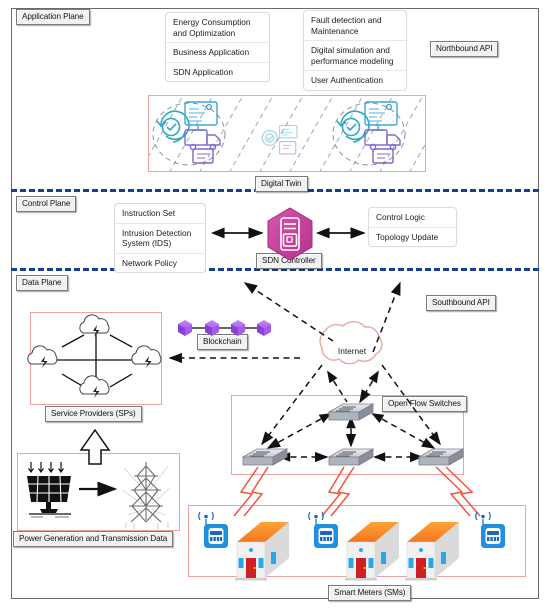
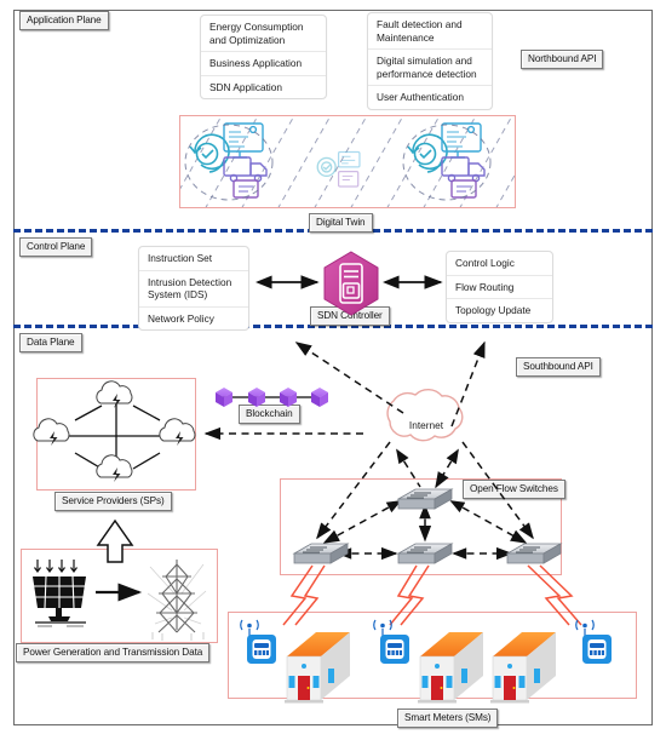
  Application Plane
  Control Plane
  Data Plane
  Northbound API
  Southbound API
  Energy Consumption and Optimization
  Business Application
  SDN Application
  Fault detection and Maintenance
- Digital simulation and performance modeling
+ Digital simulation and performance detection
  User Authentication
  Digital Twin
  Instruction Set
  Intrusion Detection System (IDS)
  Network Policy
  Control Logic
+ Flow Routing
  Topology Update
  SDN Controller
  Service Providers (SPs)
  Blockchain
  Open Flow Switches
  Power Generation and Transmission Data
  Smart Meters (SMs)
  Internet
